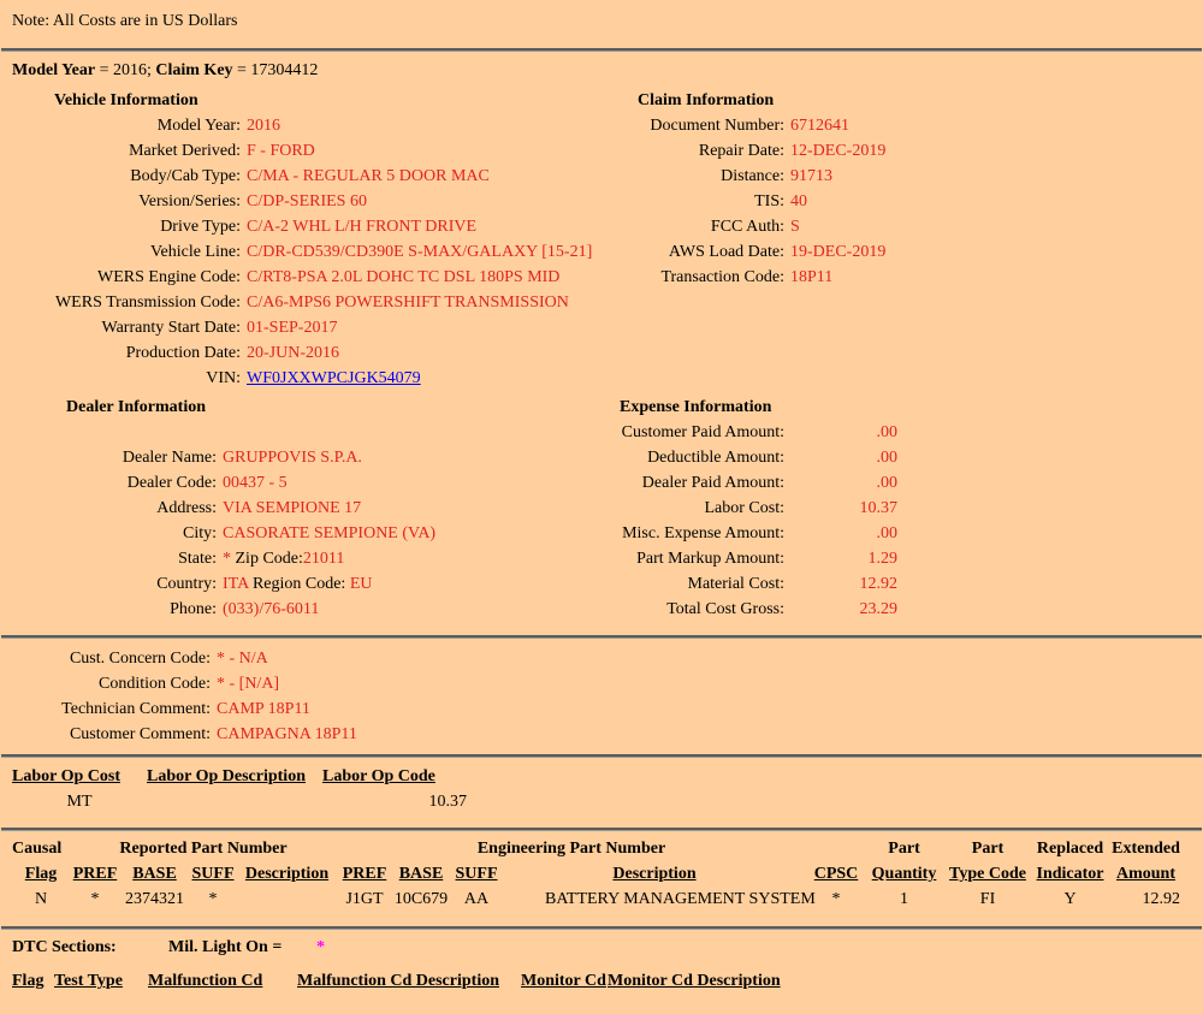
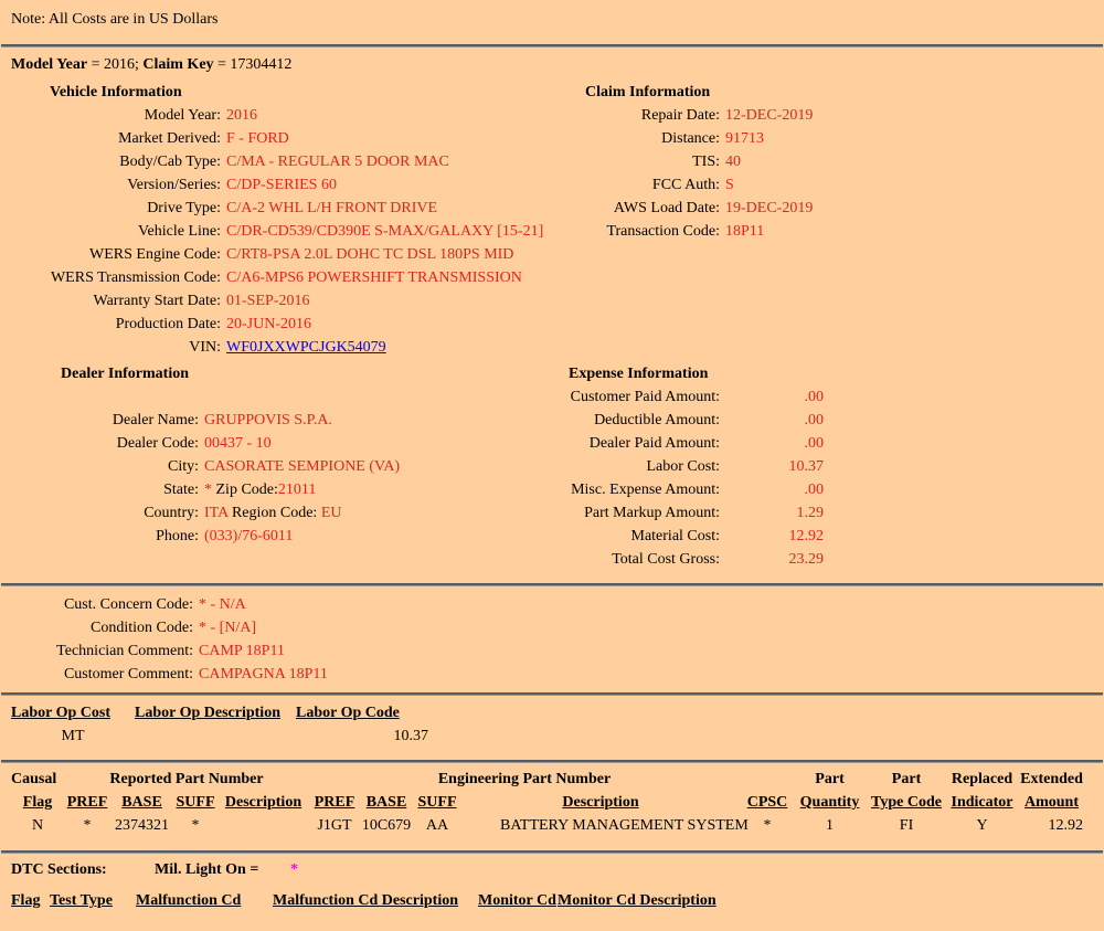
  Note: All Costs are in US Dollars
  Model Year = 2016; Claim Key = 17304412
  Vehicle Information
  Model Year:
  2016
  Market Derived:
  F - FORD
  Body/Cab Type:
  C/MA - REGULAR 5 DOOR MAC
  Version/Series:
  C/DP-SERIES 60
  Drive Type:
  C/A-2 WHL L/H FRONT DRIVE
  Vehicle Line:
  C/DR-CD539/CD390E S-MAX/GALAXY [15-21]
  WERS Engine Code:
  C/RT8-PSA 2.0L DOHC TC DSL 180PS MID
  WERS Transmission Code:
  C/A6-MPS6 POWERSHIFT TRANSMISSION
  Warranty Start Date:
- 01-SEP-2017
+ 01-SEP-2016
  Production Date:
  20-JUN-2016
  VIN:
  WF0JXXWPCJGK54079
  Claim Information
- Document Number:
- 6712641
  Repair Date:
  12-DEC-2019
  Distance:
  91713
  TIS:
  40
  FCC Auth:
  S
  AWS Load Date:
  19-DEC-2019
  Transaction Code:
  18P11
  Dealer Information
  Dealer Name:
  GRUPPOVIS S.P.A.
  Dealer Code:
- 00437 - 5
+ 00437 - 10
- Address:
- VIA SEMPIONE 17
  City:
  CASORATE SEMPIONE (VA)
  State:
  * Zip Code:21011
  Country:
  ITA Region Code: EU
  Phone:
  (033)/76-6011
  Expense Information
  Customer Paid Amount:
  .00
  Deductible Amount:
  .00
  Dealer Paid Amount:
  .00
  Labor Cost:
  10.37
  Misc. Expense Amount:
  .00
  Part Markup Amount:
  1.29
  Material Cost:
  12.92
  Total Cost Gross:
  23.29
  Cust. Concern Code:
  * - N/A
  Condition Code:
  * - [N/A]
  Technician Comment:
  CAMP 18P11
  Customer Comment:
  CAMPAGNA 18P11
  Labor Op Cost
  Labor Op Description
  Labor Op Code
  MT
  10.37
  Causal	Reported Part Number	Engineering Part Number		Part	Part	Replaced	Extended
  Flag	PREF	BASE	SUFF	Description	PREF	BASE	SUFF	Description	CPSC	Quantity	Type Code	Indicator	Amount
  N	*	2374321	*		J1GT	10C679	AA	BATTERY MANAGEMENT SYSTEM	*	1	FI	Y	12.92
  DTC Sections:
  Mil. Light On =
  *
  Flag
  Test Type
  Malfunction Cd
  Malfunction Cd Description
  Monitor Cd
  Monitor Cd Description
